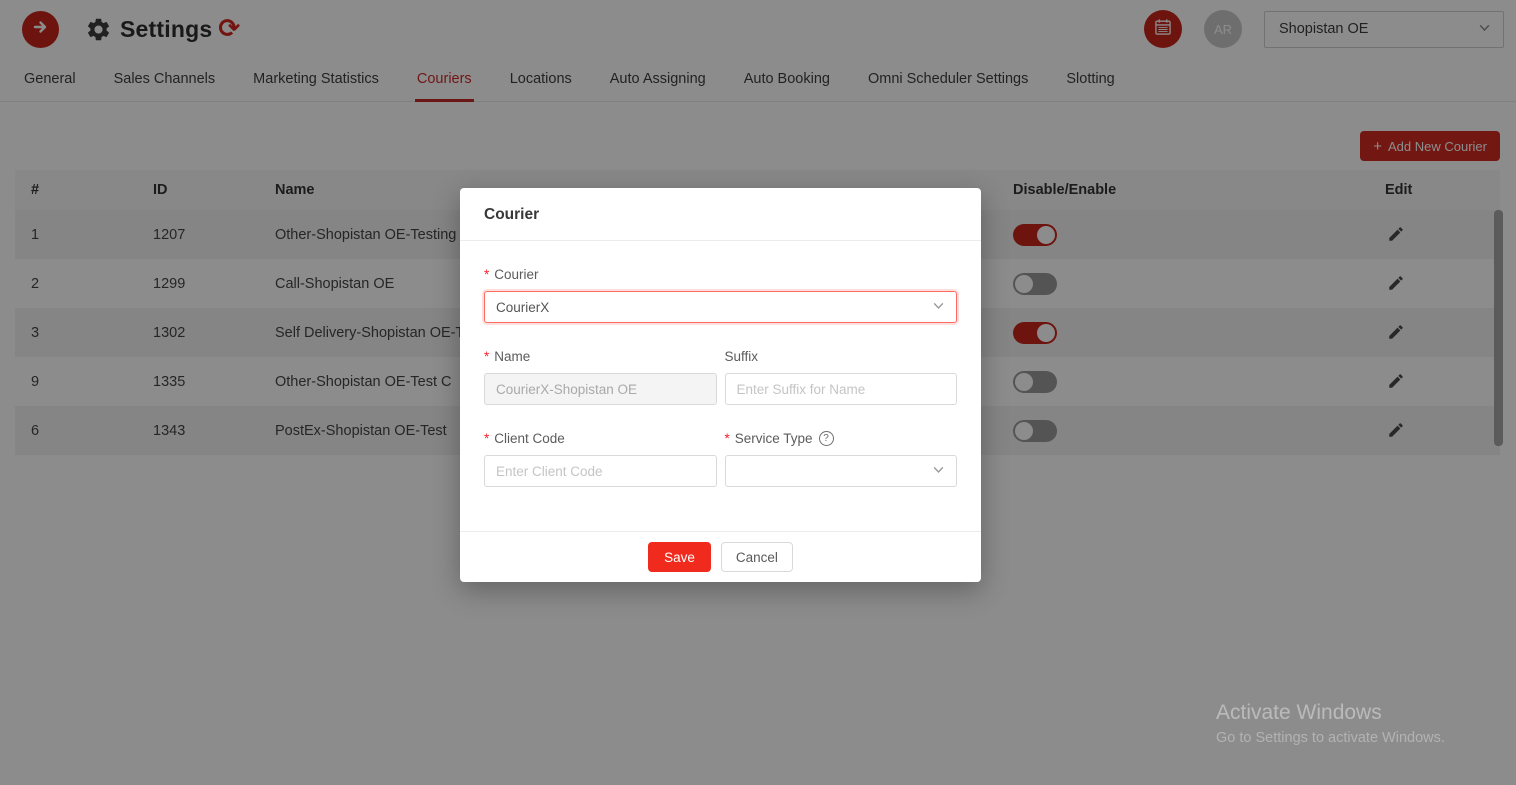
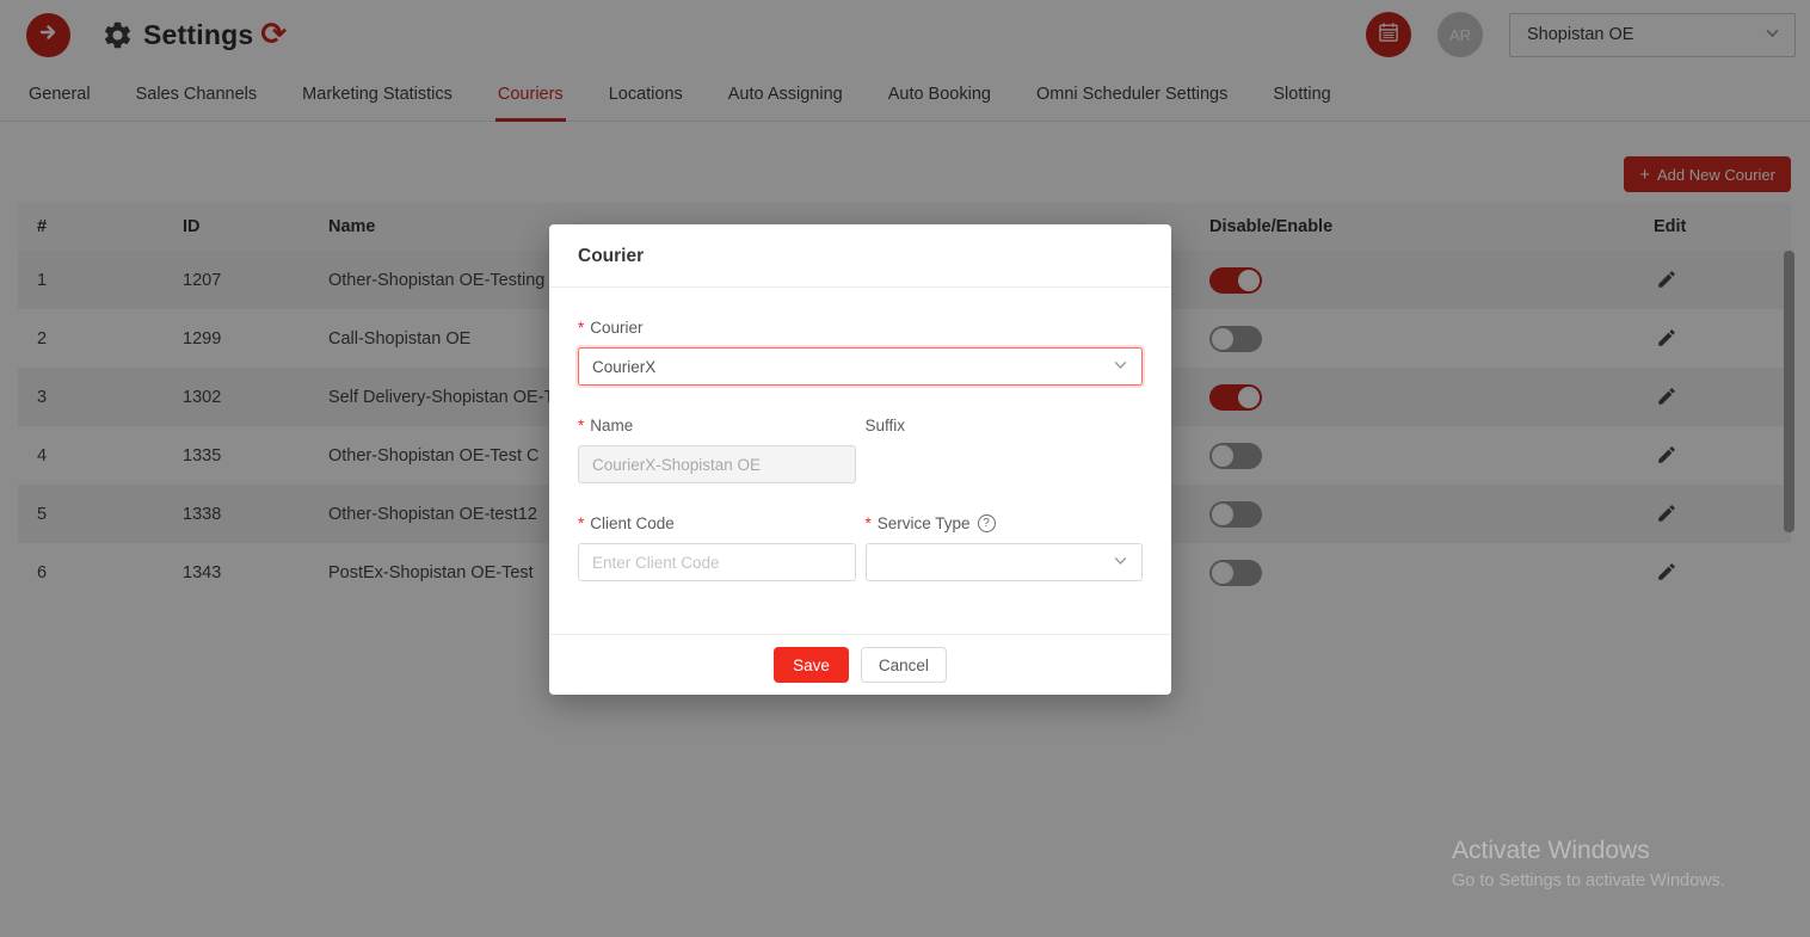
  Settings
  ⟳
  AR
  Shopistan OE
  General
  Sales Channels
  Marketing Statistics
  Couriers
  Locations
  Auto Assigning
  Auto Booking
  Omni Scheduler Settings
  Slotting
  +
  Add New Courier
  #	ID	Name	Disable/Enable	Edit
  1	1207	Other-Shopistan OE-Testing
  2	1299	Call-Shopistan OE
  3	1302	Self Delivery-Shopistan OE-
- 9	1335	Other-Shopistan OE-Test C
+ 4	1335	Other-Shopistan OE-Test C
+ 5	1338	Other-Shopistan OE-test12
  6	1343	PostEx-Shopistan OE-Test
  Courier
  *
  Courier
  CourierX
  *
  Name
  CourierX-Shopistan OE
  Suffix
- Enter Suffix for Name
  *
  Client Code
  Enter Client Code
  *
  Service Type
  ?
  Save
  Cancel
  Activate Windows
  Go to Settings to activate Windows.
